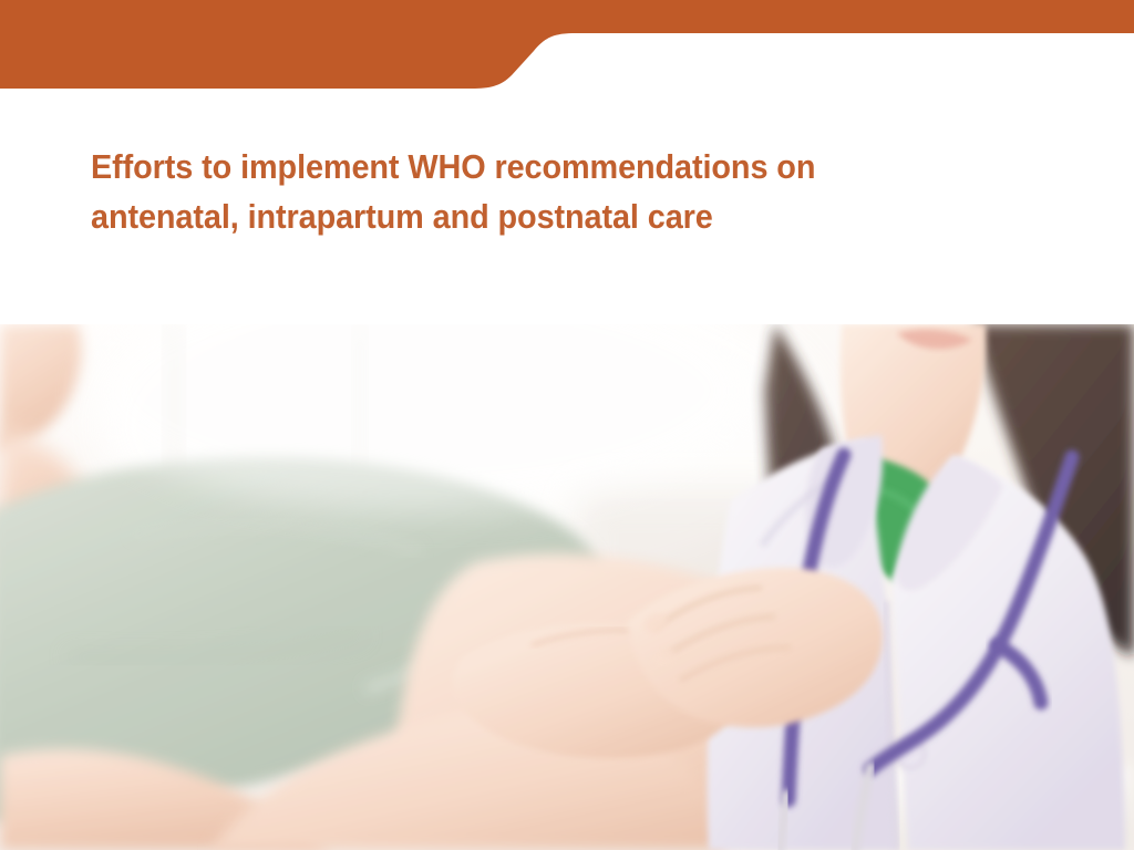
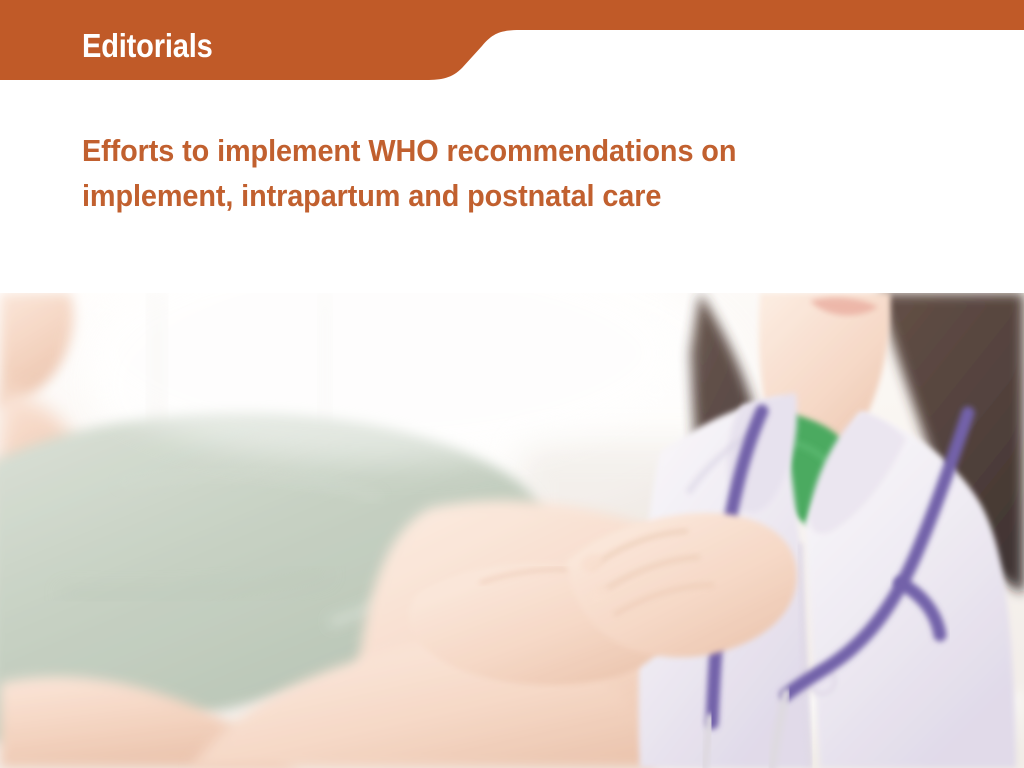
+ Editorials
- Efforts to implement WHO recommendations on antenatal, intrapartum and postnatal care
+ Efforts to implement WHO recommendations on implement, intrapartum and postnatal care
